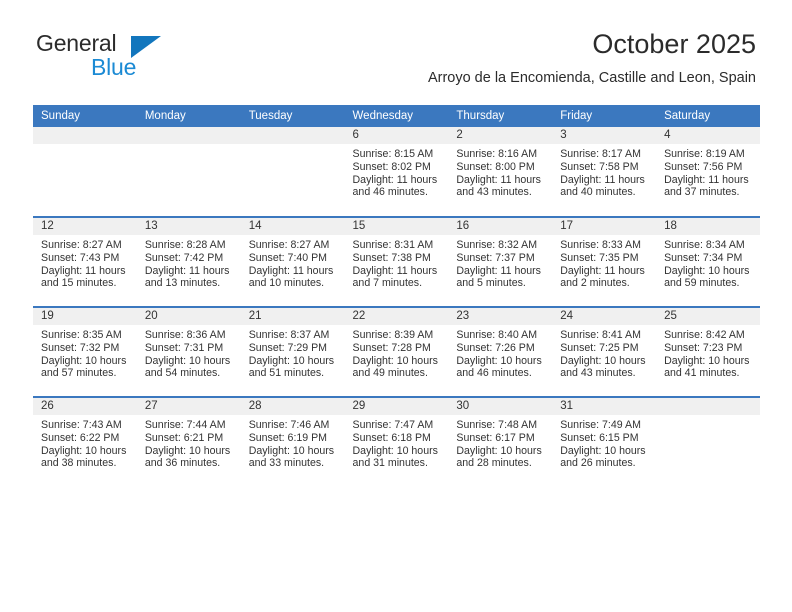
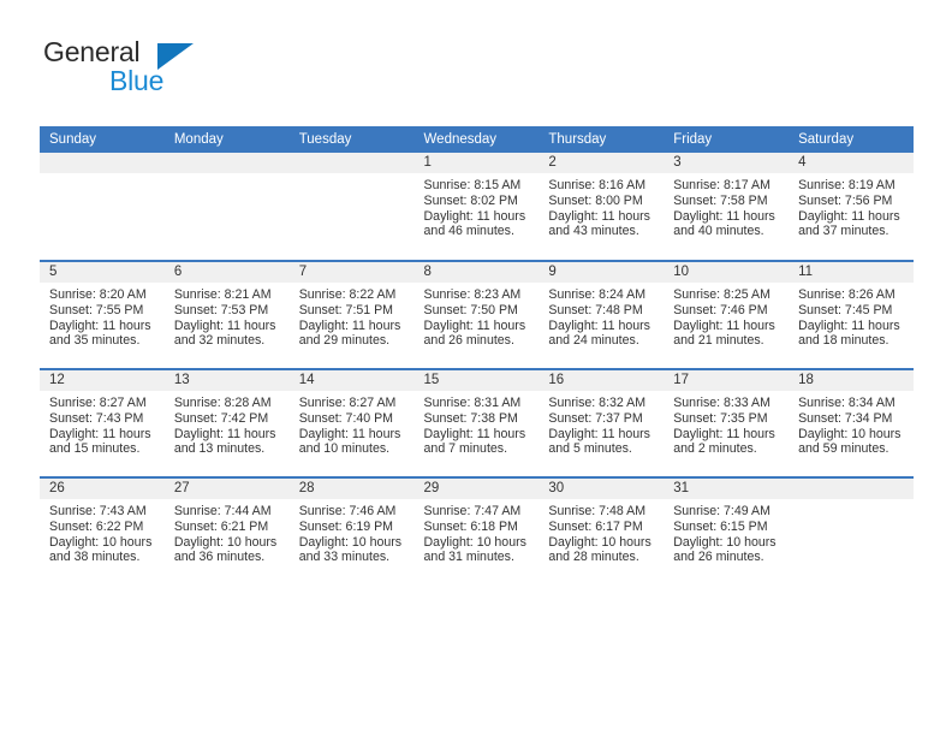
  General
  Blue
- October 2025
- Arroyo de la Encomienda, Castille and Leon, Spain
  Sunday	Monday	Tuesday	Wednesday	Thursday	Friday	Saturday
- 			6Sunrise: 8:15 AMSunset: 8:02 PMDaylight: 11 hours and 46 minutes.	2Sunrise: 8:16 AMSunset: 8:00 PMDaylight: 11 hours and 43 minutes.	3Sunrise: 8:17 AMSunset: 7:58 PMDaylight: 11 hours and 40 minutes.	4Sunrise: 8:19 AMSunset: 7:56 PMDaylight: 11 hours and 37 minutes.
+ 			1Sunrise: 8:15 AMSunset: 8:02 PMDaylight: 11 hours and 46 minutes.	2Sunrise: 8:16 AMSunset: 8:00 PMDaylight: 11 hours and 43 minutes.	3Sunrise: 8:17 AMSunset: 7:58 PMDaylight: 11 hours and 40 minutes.	4Sunrise: 8:19 AMSunset: 7:56 PMDaylight: 11 hours and 37 minutes.
+ 5Sunrise: 8:20 AMSunset: 7:55 PMDaylight: 11 hours and 35 minutes.	6Sunrise: 8:21 AMSunset: 7:53 PMDaylight: 11 hours and 32 minutes.	7Sunrise: 8:22 AMSunset: 7:51 PMDaylight: 11 hours and 29 minutes.	8Sunrise: 8:23 AMSunset: 7:50 PMDaylight: 11 hours and 26 minutes.	9Sunrise: 8:24 AMSunset: 7:48 PMDaylight: 11 hours and 24 minutes.	10Sunrise: 8:25 AMSunset: 7:46 PMDaylight: 11 hours and 21 minutes.	11Sunrise: 8:26 AMSunset: 7:45 PMDaylight: 11 hours and 18 minutes.
  12Sunrise: 8:27 AMSunset: 7:43 PMDaylight: 11 hours and 15 minutes.	13Sunrise: 8:28 AMSunset: 7:42 PMDaylight: 11 hours and 13 minutes.	14Sunrise: 8:27 AMSunset: 7:40 PMDaylight: 11 hours and 10 minutes.	15Sunrise: 8:31 AMSunset: 7:38 PMDaylight: 11 hours and 7 minutes.	16Sunrise: 8:32 AMSunset: 7:37 PMDaylight: 11 hours and 5 minutes.	17Sunrise: 8:33 AMSunset: 7:35 PMDaylight: 11 hours and 2 minutes.	18Sunrise: 8:34 AMSunset: 7:34 PMDaylight: 10 hours and 59 minutes.
- 19Sunrise: 8:35 AMSunset: 7:32 PMDaylight: 10 hours and 57 minutes.	20Sunrise: 8:36 AMSunset: 7:31 PMDaylight: 10 hours and 54 minutes.	21Sunrise: 8:37 AMSunset: 7:29 PMDaylight: 10 hours and 51 minutes.	22Sunrise: 8:39 AMSunset: 7:28 PMDaylight: 10 hours and 49 minutes.	23Sunrise: 8:40 AMSunset: 7:26 PMDaylight: 10 hours and 46 minutes.	24Sunrise: 8:41 AMSunset: 7:25 PMDaylight: 10 hours and 43 minutes.	25Sunrise: 8:42 AMSunset: 7:23 PMDaylight: 10 hours and 41 minutes.
  26Sunrise: 7:43 AMSunset: 6:22 PMDaylight: 10 hours and 38 minutes.	27Sunrise: 7:44 AMSunset: 6:21 PMDaylight: 10 hours and 36 minutes.	28Sunrise: 7:46 AMSunset: 6:19 PMDaylight: 10 hours and 33 minutes.	29Sunrise: 7:47 AMSunset: 6:18 PMDaylight: 10 hours and 31 minutes.	30Sunrise: 7:48 AMSunset: 6:17 PMDaylight: 10 hours and 28 minutes.	31Sunrise: 7:49 AMSunset: 6:15 PMDaylight: 10 hours and 26 minutes.
